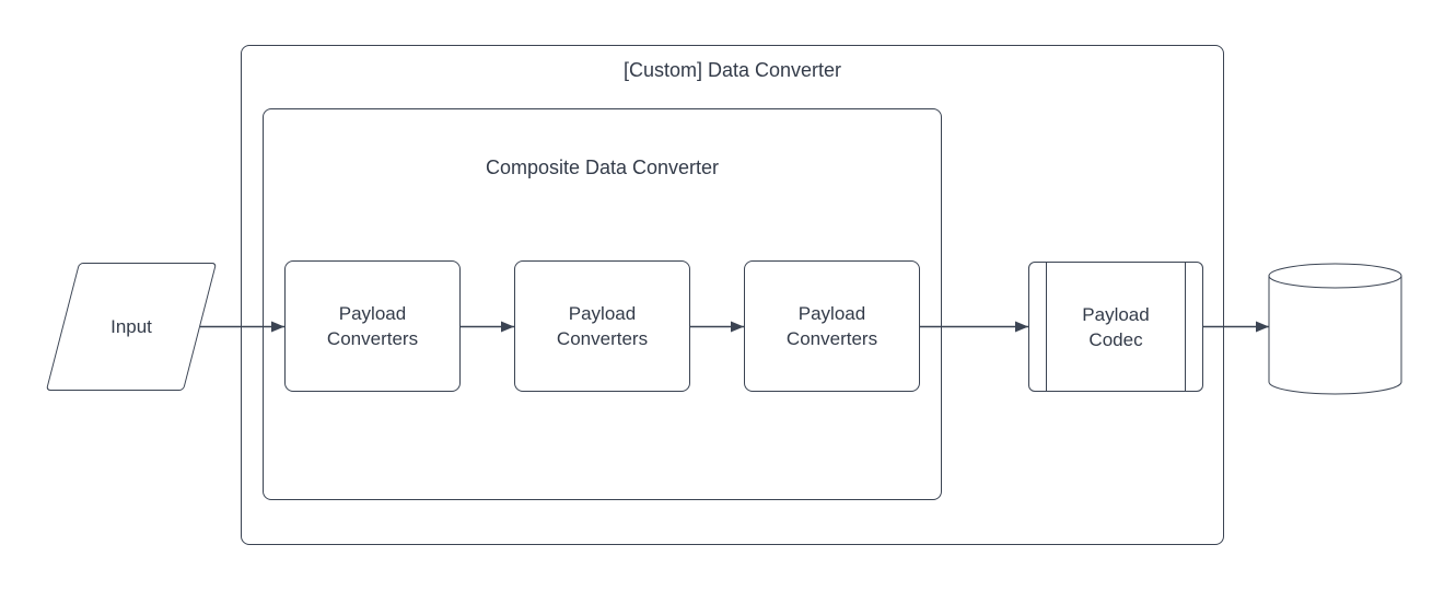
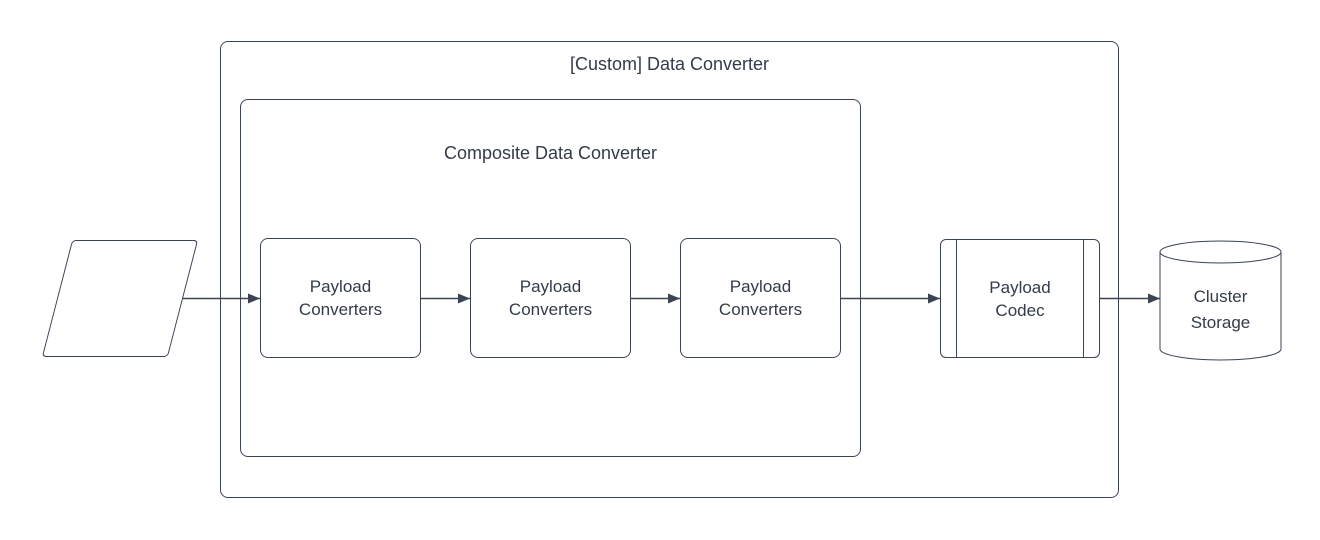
  [Custom] Data Converter
  Composite Data Converter
- Input
  Payload
  Converters
  Payload
  Converters
  Payload
  Converters
  Payload
  Codec
+ Cluster
+ Storage
